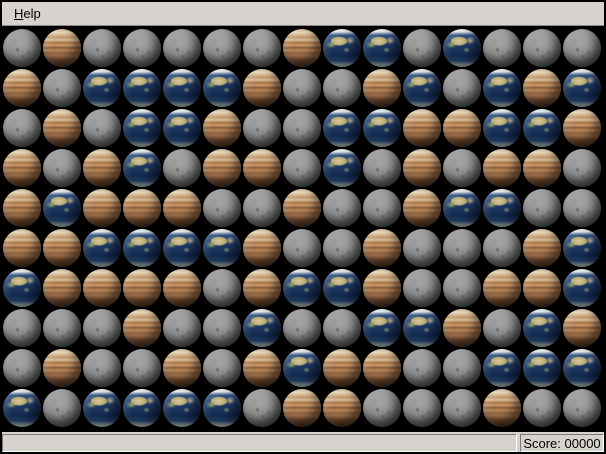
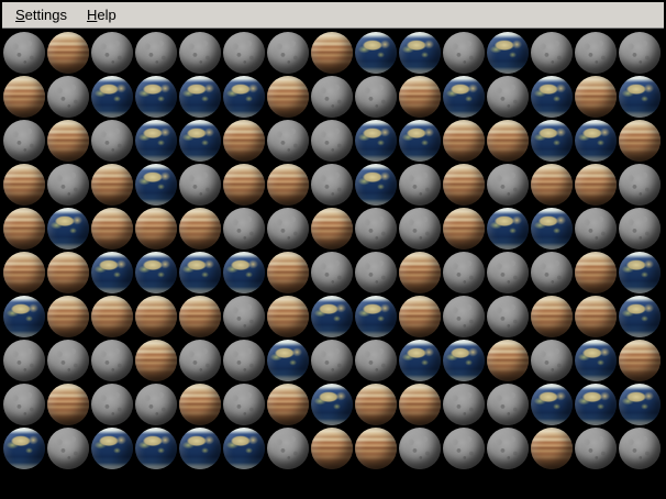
+ Settings
  Help
- Score: 00000
